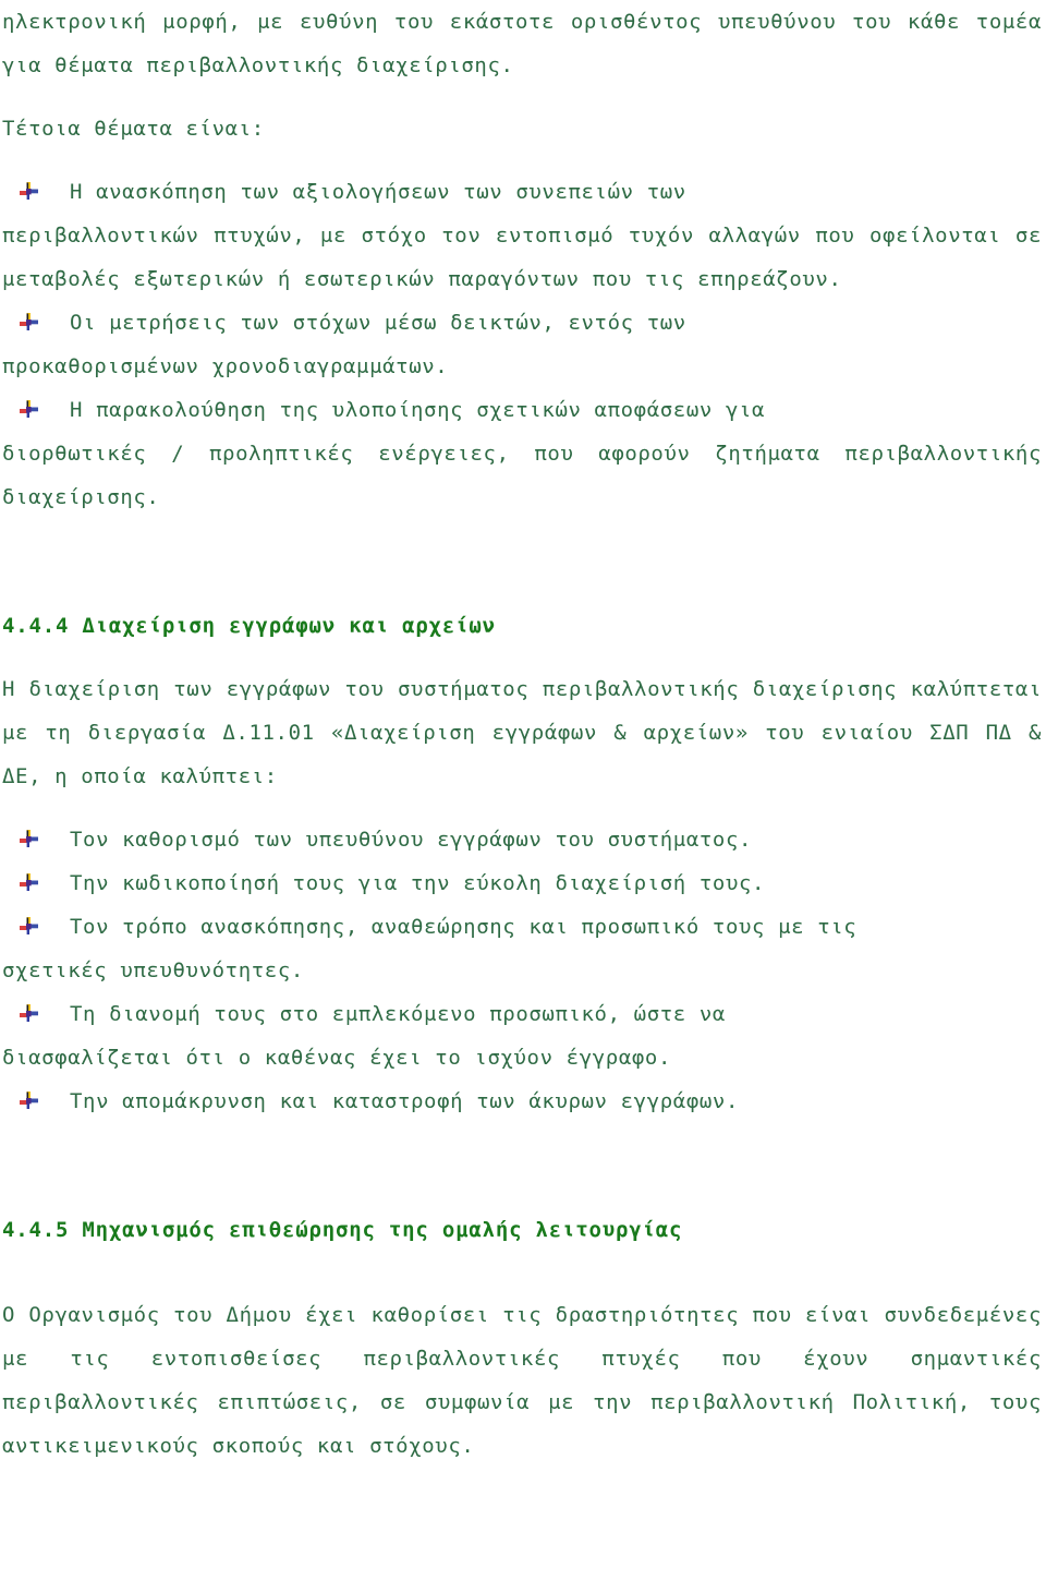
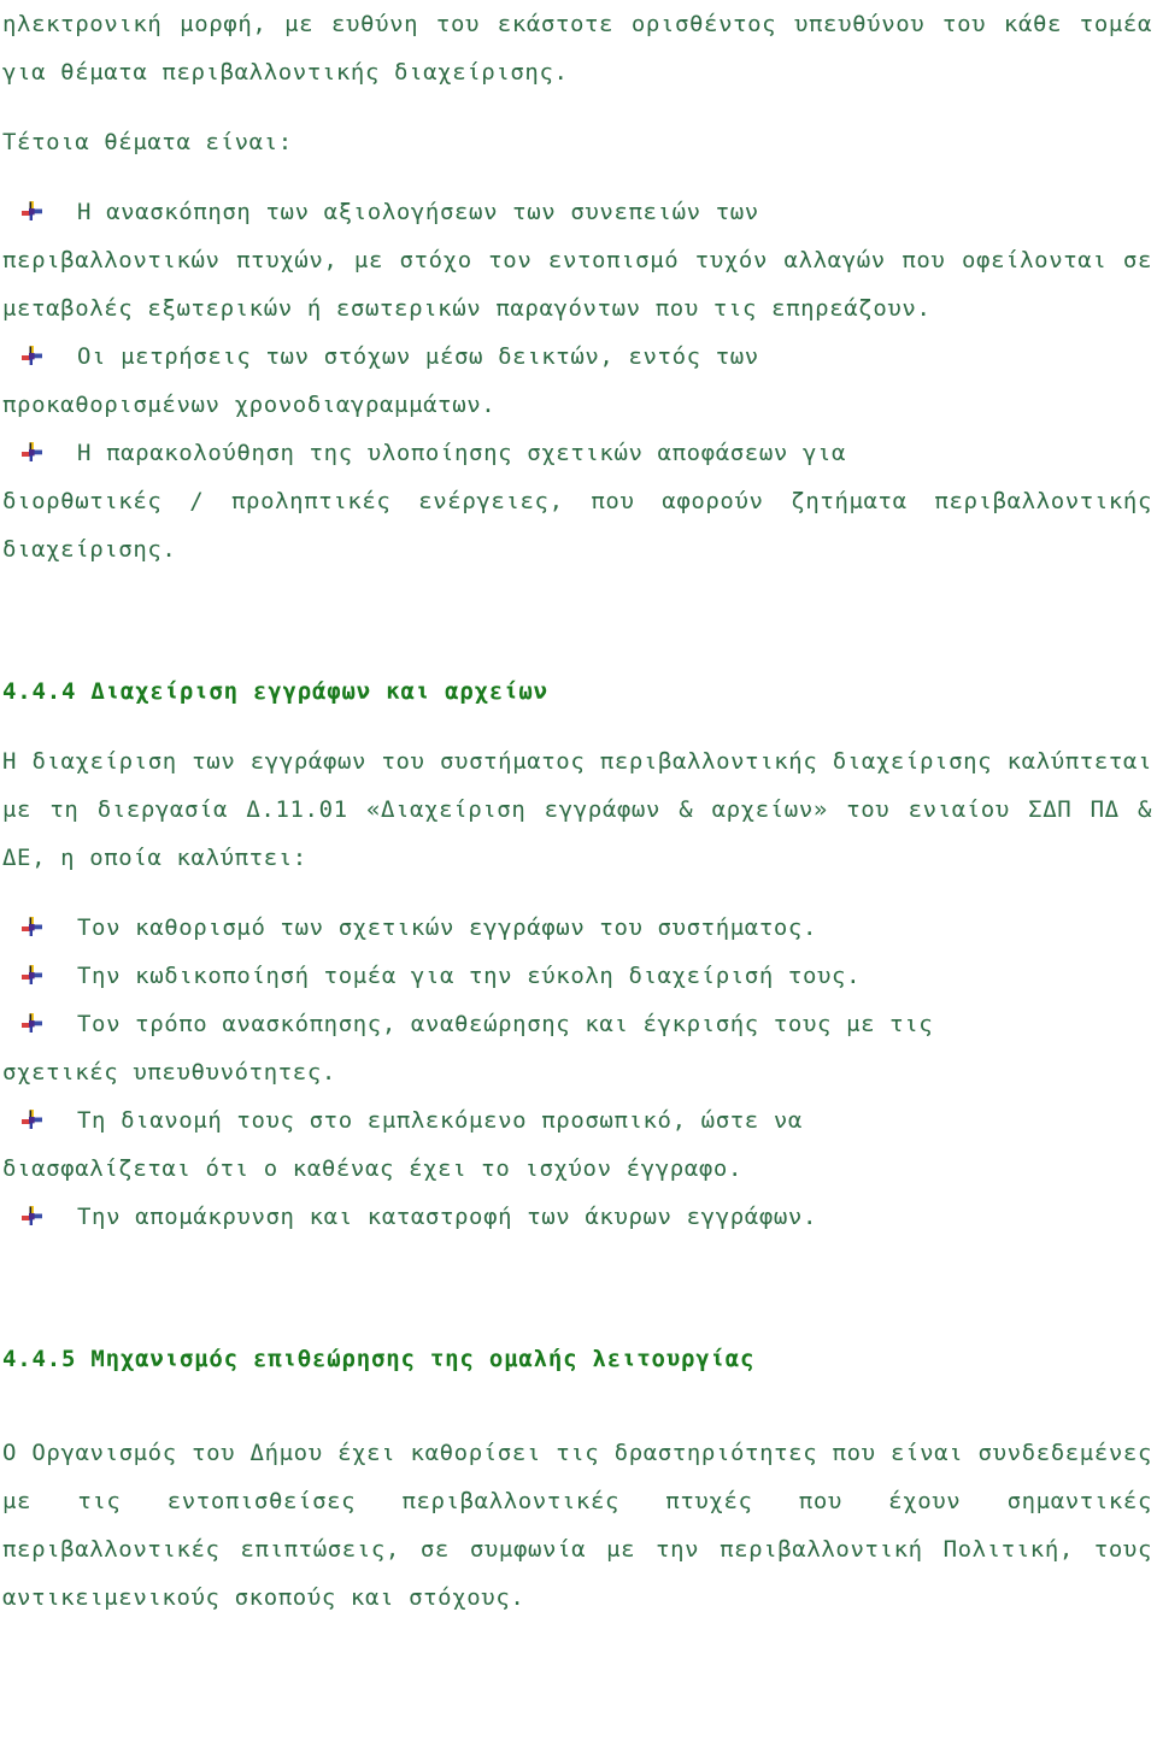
  ηλεκτρονική μορφή, με ευθύνη του εκάστοτε ορισθέντος υπευθύνου του κάθε τομέα για θέματα περιβαλλοντικής διαχείρισης.
  Τέτοια θέματα είναι:
  Η ανασκόπηση των αξιολογήσεων των συνεπειών των
  περιβαλλοντικών πτυχών, με στόχο τον εντοπισμό τυχόν αλλαγών που οφείλονται σε μεταβολές εξωτερικών ή εσωτερικών παραγόντων που τις επηρεάζουν.
  Οι μετρήσεις των στόχων μέσω δεικτών, εντός των
  προκαθορισμένων χρονοδιαγραμμάτων.
  Η παρακολούθηση της υλοποίησης σχετικών αποφάσεων για
  διορθωτικές / προληπτικές ενέργειες, που αφορούν ζητήματα περιβαλλοντικής διαχείρισης.
  4.4.4 Διαχείριση εγγράφων και αρχείων
  Η διαχείριση των εγγράφων του συστήματος περιβαλλοντικής διαχείρισης καλύπτεται με τη διεργασία Δ.11.01 «Διαχείριση εγγράφων & αρχείων» του ενιαίου ΣΔΠ ΠΔ & ΔΕ, η οποία καλύπτει:
- Τον καθορισμό των υπευθύνου εγγράφων του συστήματος.
+ Τον καθορισμό των σχετικών εγγράφων του συστήματος.
- Την κωδικοποίησή τους για την εύκολη διαχείρισή τους.
+ Την κωδικοποίησή τομέα για την εύκολη διαχείρισή τους.
- Τον τρόπο ανασκόπησης, αναθεώρησης και προσωπικό τους με τις
+ Τον τρόπο ανασκόπησης, αναθεώρησης και έγκρισής τους με τις
  σχετικές υπευθυνότητες.
  Τη διανομή τους στο εμπλεκόμενο προσωπικό, ώστε να
  διασφαλίζεται ότι ο καθένας έχει το ισχύον έγγραφο.
  Την απομάκρυνση και καταστροφή των άκυρων εγγράφων.
  4.4.5 Μηχανισμός επιθεώρησης της ομαλής λειτουργίας
  Ο Οργανισμός του Δήμου έχει καθορίσει τις δραστηριότητες που είναι συνδεδεμένες με τις εντοπισθείσες περιβαλλοντικές πτυχές που έχουν σημαντικές περιβαλλοντικές επιπτώσεις, σε συμφωνία με την περιβαλλοντική Πολιτική, τους αντικειμενικούς σκοπούς και στόχους.
